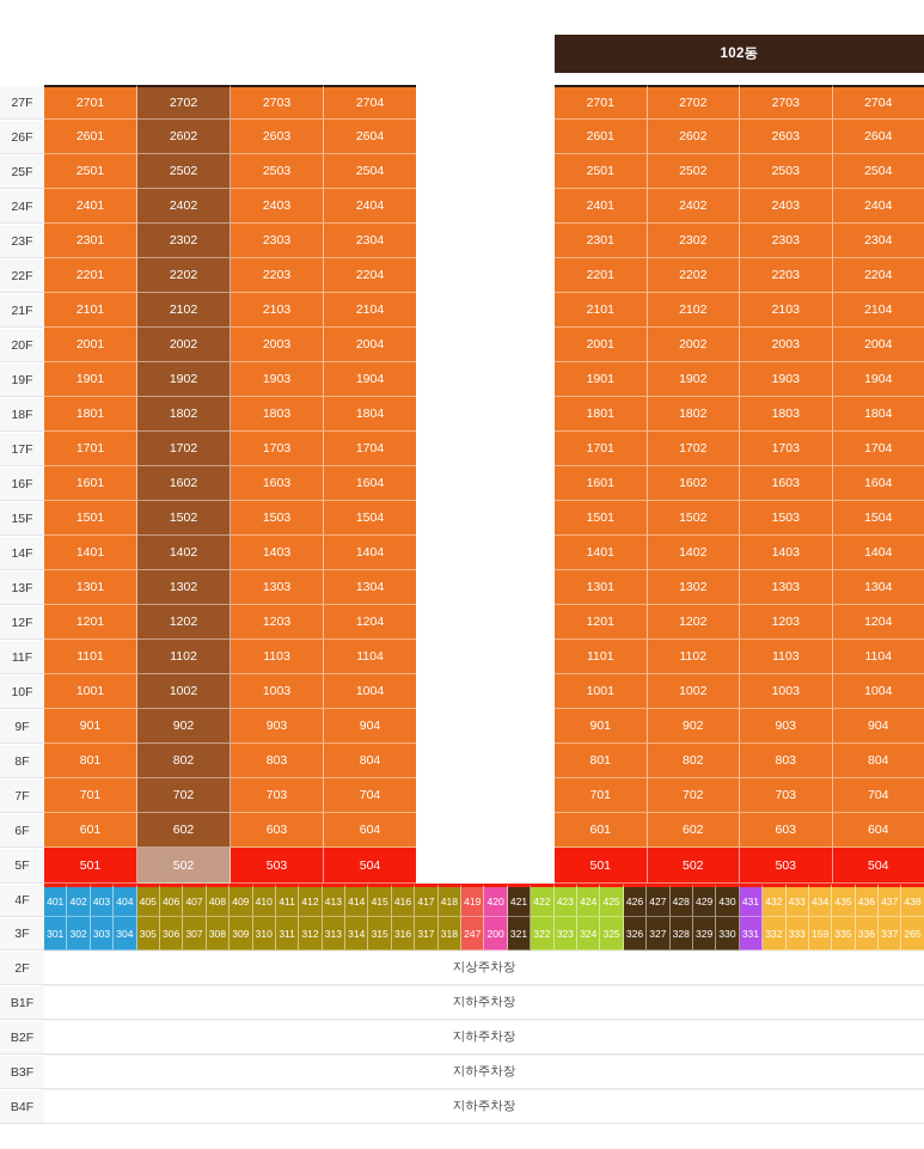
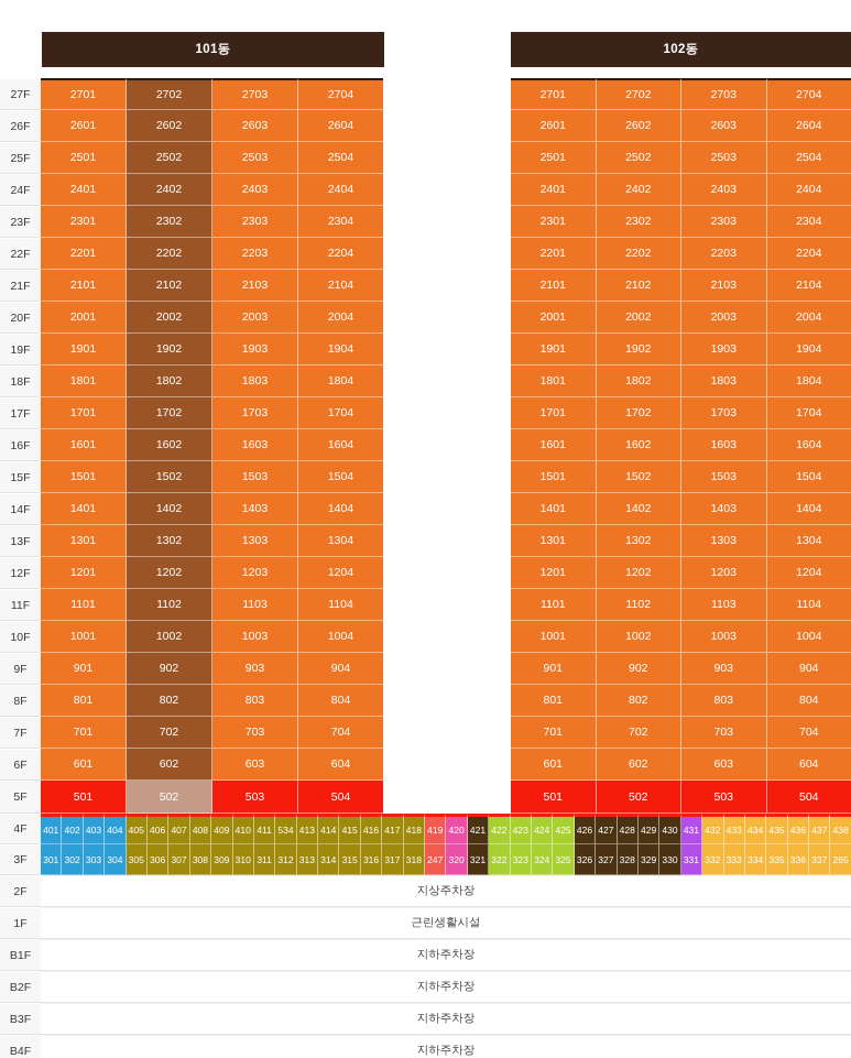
+ 101동
  102동
  27F
  2701
  2702
  2703
  2704
  2701
  2702
  2703
  2704
  26F
  2601
  2602
  2603
  2604
  2601
  2602
  2603
  2604
  25F
  2501
  2502
  2503
  2504
  2501
  2502
  2503
  2504
  24F
  2401
  2402
  2403
  2404
  2401
  2402
  2403
  2404
  23F
  2301
  2302
  2303
  2304
  2301
  2302
  2303
  2304
  22F
  2201
  2202
  2203
  2204
  2201
  2202
  2203
  2204
  21F
  2101
  2102
  2103
  2104
  2101
  2102
  2103
  2104
  20F
  2001
  2002
  2003
  2004
  2001
  2002
  2003
  2004
  19F
  1901
  1902
  1903
  1904
  1901
  1902
  1903
  1904
  18F
  1801
  1802
  1803
  1804
  1801
  1802
  1803
  1804
  17F
  1701
  1702
  1703
  1704
  1701
  1702
  1703
  1704
  16F
  1601
  1602
  1603
  1604
  1601
  1602
  1603
  1604
  15F
  1501
  1502
  1503
  1504
  1501
  1502
  1503
  1504
  14F
  1401
  1402
  1403
  1404
  1401
  1402
  1403
  1404
  13F
  1301
  1302
  1303
  1304
  1301
  1302
  1303
  1304
  12F
  1201
  1202
  1203
  1204
  1201
  1202
  1203
  1204
  11F
  1101
  1102
  1103
  1104
  1101
  1102
  1103
  1104
  10F
  1001
  1002
  1003
  1004
  1001
  1002
  1003
  1004
  9F
  901
  902
  903
  904
  901
  902
  903
  904
  8F
  801
  802
  803
  804
  801
  802
  803
  804
  7F
  701
  702
  703
  704
  701
  702
  703
  704
  6F
  601
  602
  603
  604
  601
  602
  603
  604
  5F
  501
  502
  503
  504
  501
  502
  503
  504
  4F
  401
  402
  403
  404
  405
  406
  407
  408
  409
  410
  411
- 412
+ 534
  413
  414
  415
  416
  417
  418
  419
  420
  421
  422
  423
  424
  425
  426
  427
  428
  429
  430
  431
  432
  433
  434
  435
  436
  437
  438
  3F
  301
  302
  303
  304
  305
  306
  307
  308
  309
  310
  311
  312
  313
  314
  315
  316
  317
  318
  247
- 200
+ 320
  321
  322
  323
  324
  325
  326
  327
  328
  329
  330
  331
  332
  333
- 159
+ 334
  335
  336
  337
  265
  2F
  지상주차장
+ 1F
+ 근린생활시설
  B1F
  지하주차장
  B2F
  지하주차장
  B3F
  지하주차장
  B4F
  지하주차장
